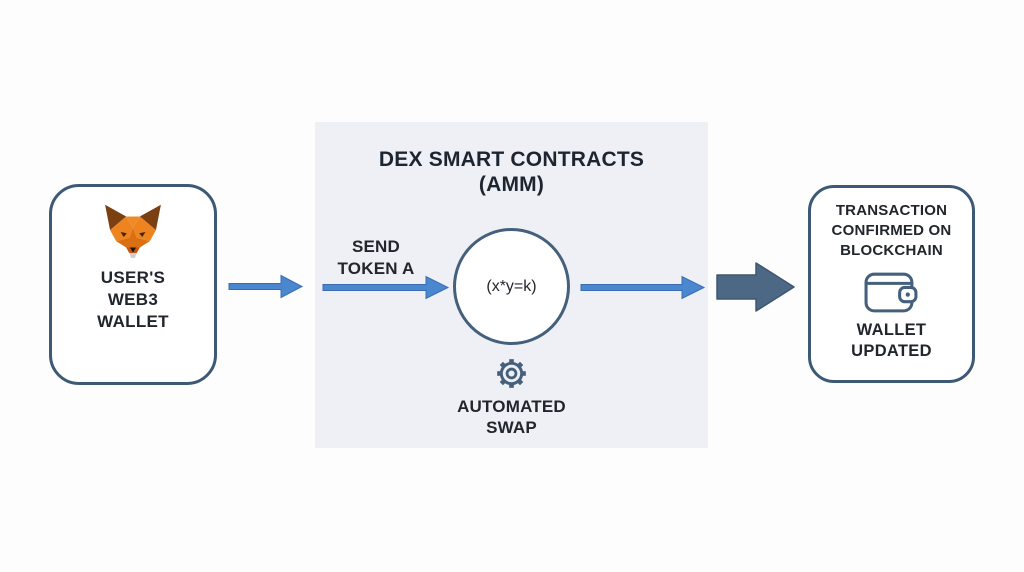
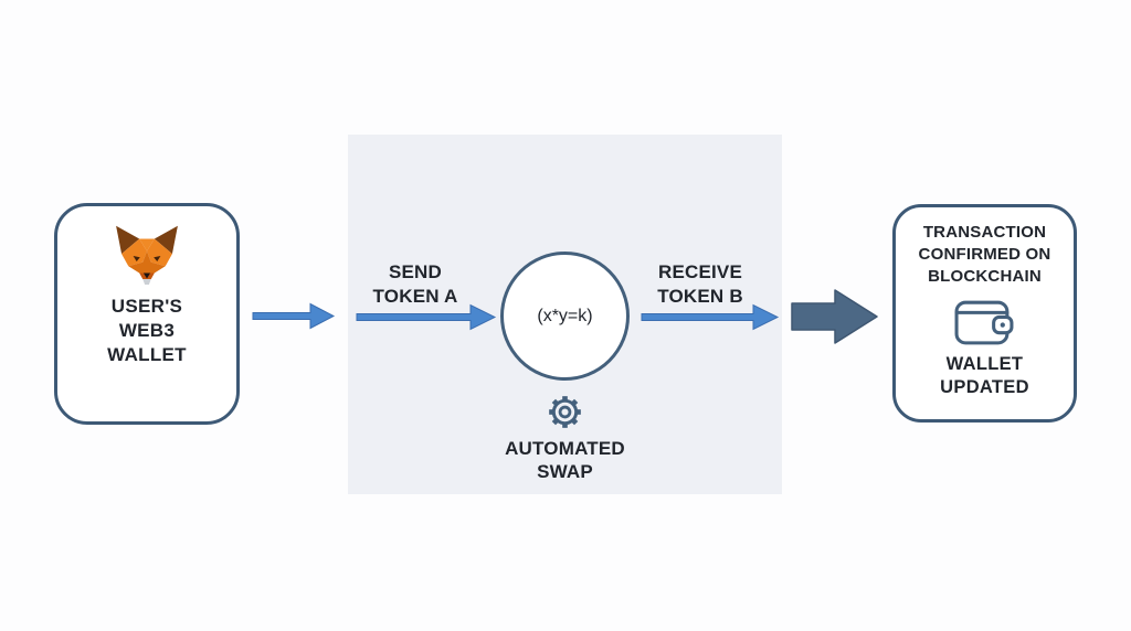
  USER'S
  WEB3
  WALLET
- DEX SMART CONTRACTS
- (AMM)
  SEND
  TOKEN A
  (x*y=k)
+ RECEIVE
+ TOKEN B
  AUTOMATED
  SWAP
  TRANSACTION
  CONFIRMED ON
  BLOCKCHAIN
  WALLET
  UPDATED
